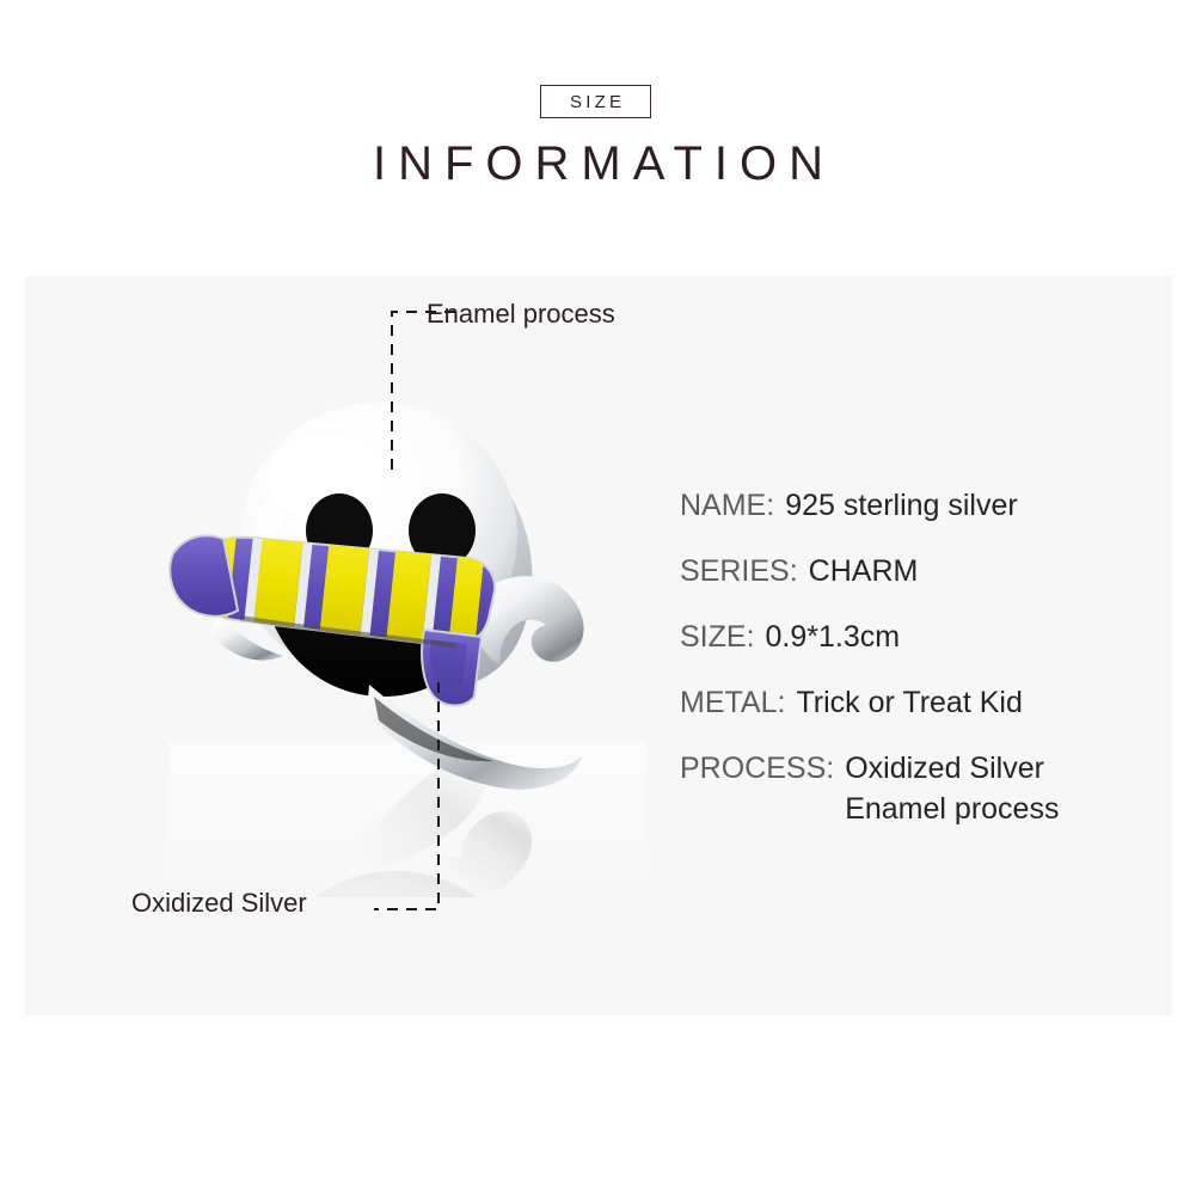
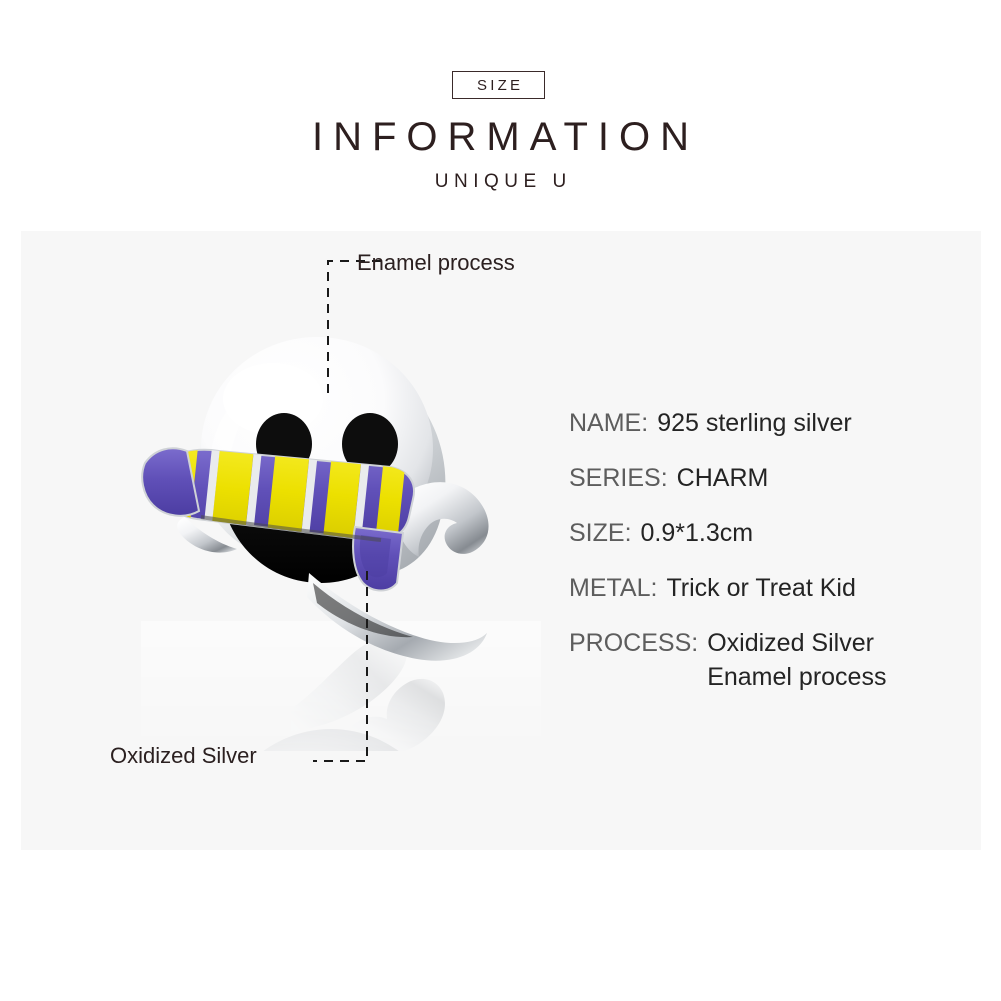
  SIZE
  INFORMATION
+ UNIQUE U
  Enamel process
  Oxidized Silver
  NAME:
  925 sterling silver
  SERIES:
  CHARM
  SIZE:
  0.9*1.3cm
  METAL:
  Trick or Treat Kid
  PROCESS:
  Oxidized Silver
  Enamel process
